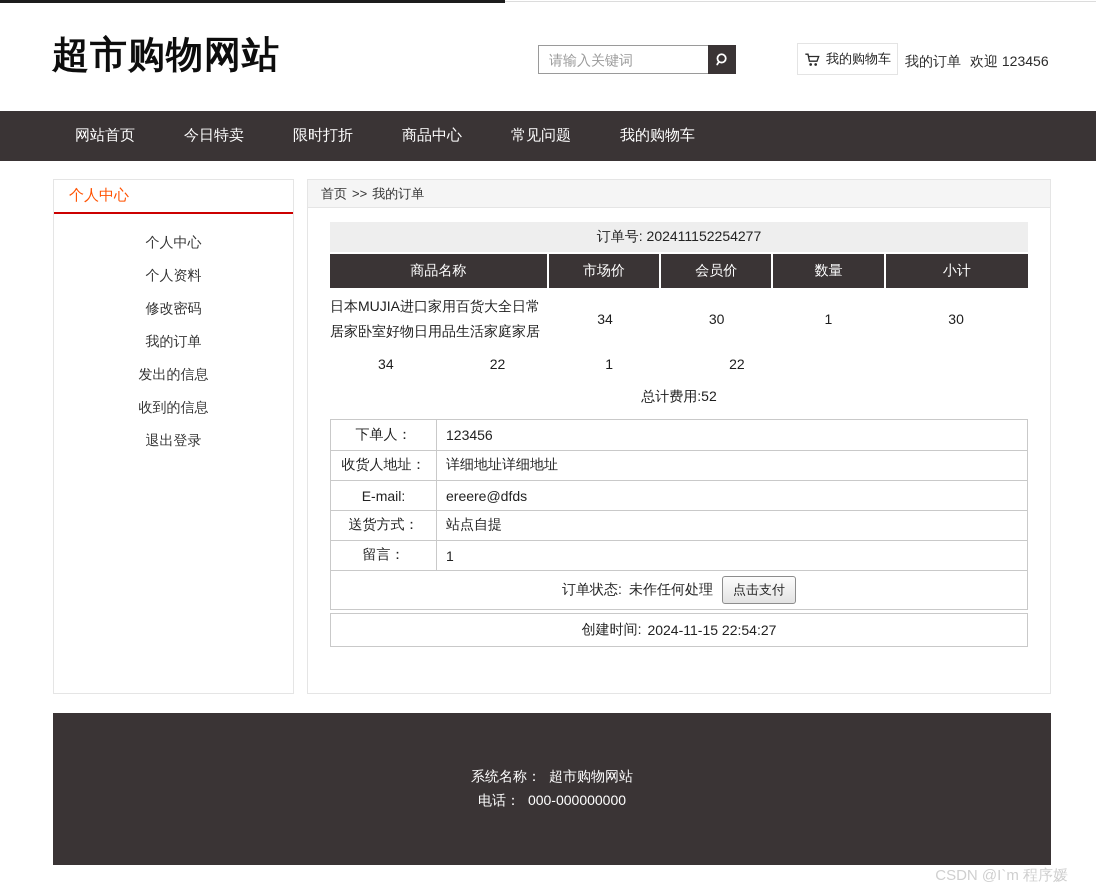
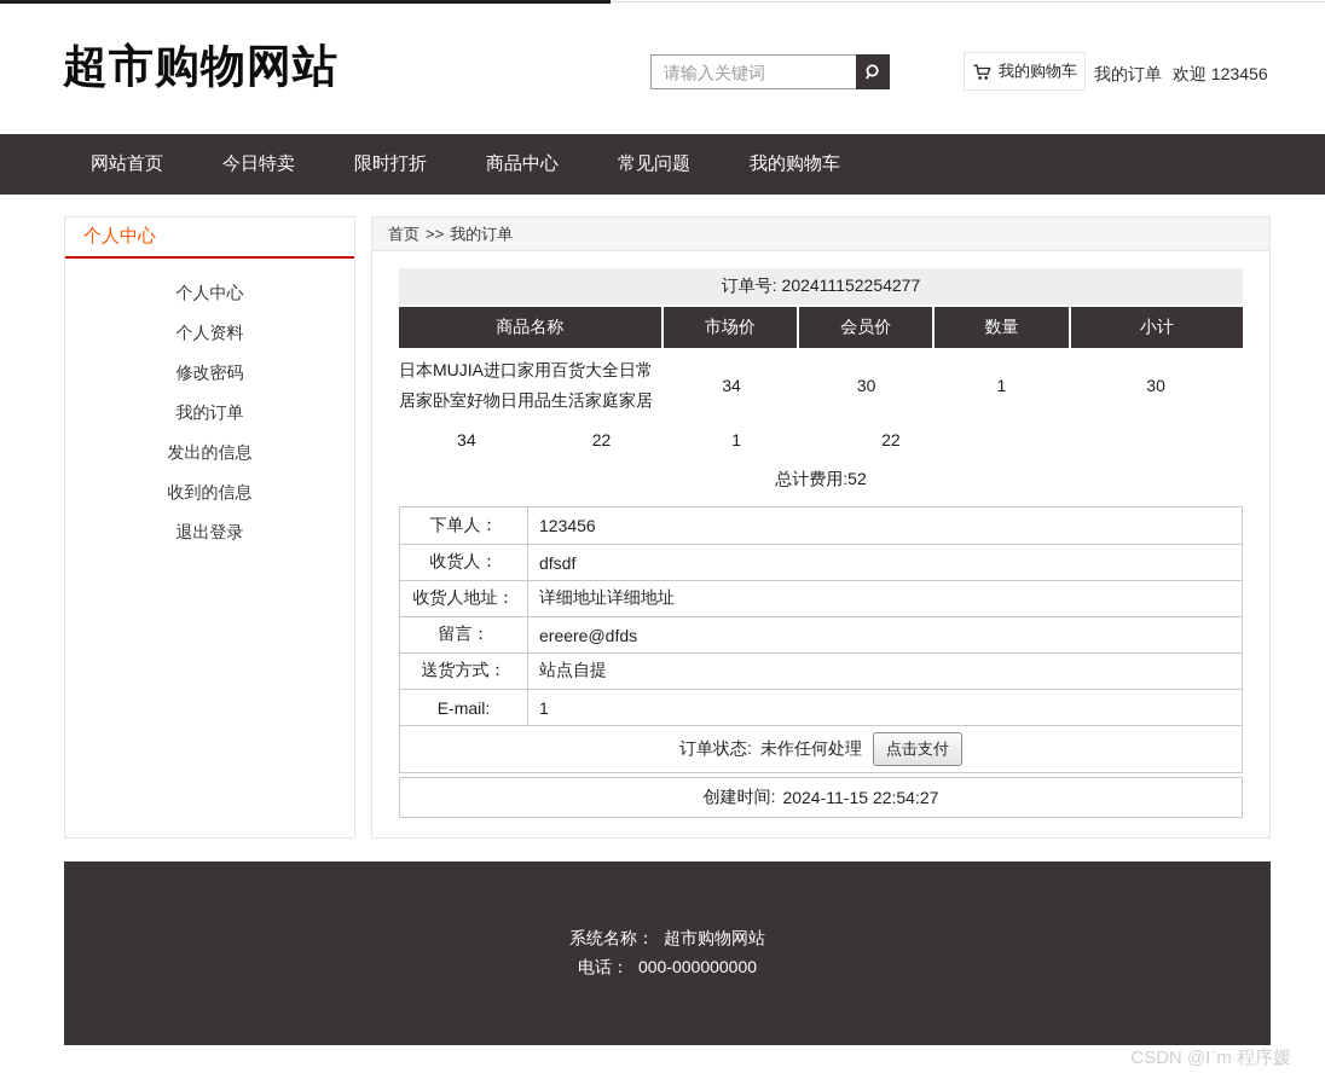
  超市购物网站
  请输入关键词
  我的购物车
  我的订单
  欢迎 123456
  网站首页
  今日特卖
  限时打折
  商品中心
  常见问题
  我的购物车
  个人中心
  个人中心
  个人资料
  修改密码
  我的订单
  发出的信息
  收到的信息
  退出登录
  首页
  >>
  我的订单
  订单号: 202411152254277
  商品名称
  市场价
  会员价
  数量
  小计
  日本MUJIA进口家用百货大全日常居家卧室好物日用品生活家庭家居
  34
  30
  1
  30
  34
  22
  1
  22
  总计费用:52
  下单人：
  123456
+ 收货人：
+ dfsdf
  收货人地址：
  详细地址详细地址
- E-mail:
+ 留言：
  ereere@dfds
  送货方式：
  站点自提
- 留言：
+ E-mail:
  1
  订单状态:
  未作任何处理
  点击支付
  创建时间:
  2024-11-15 22:54:27
  系统名称：
  超市购物网站
  电话：
  000-000000000
  CSDN @I`m 程序媛
